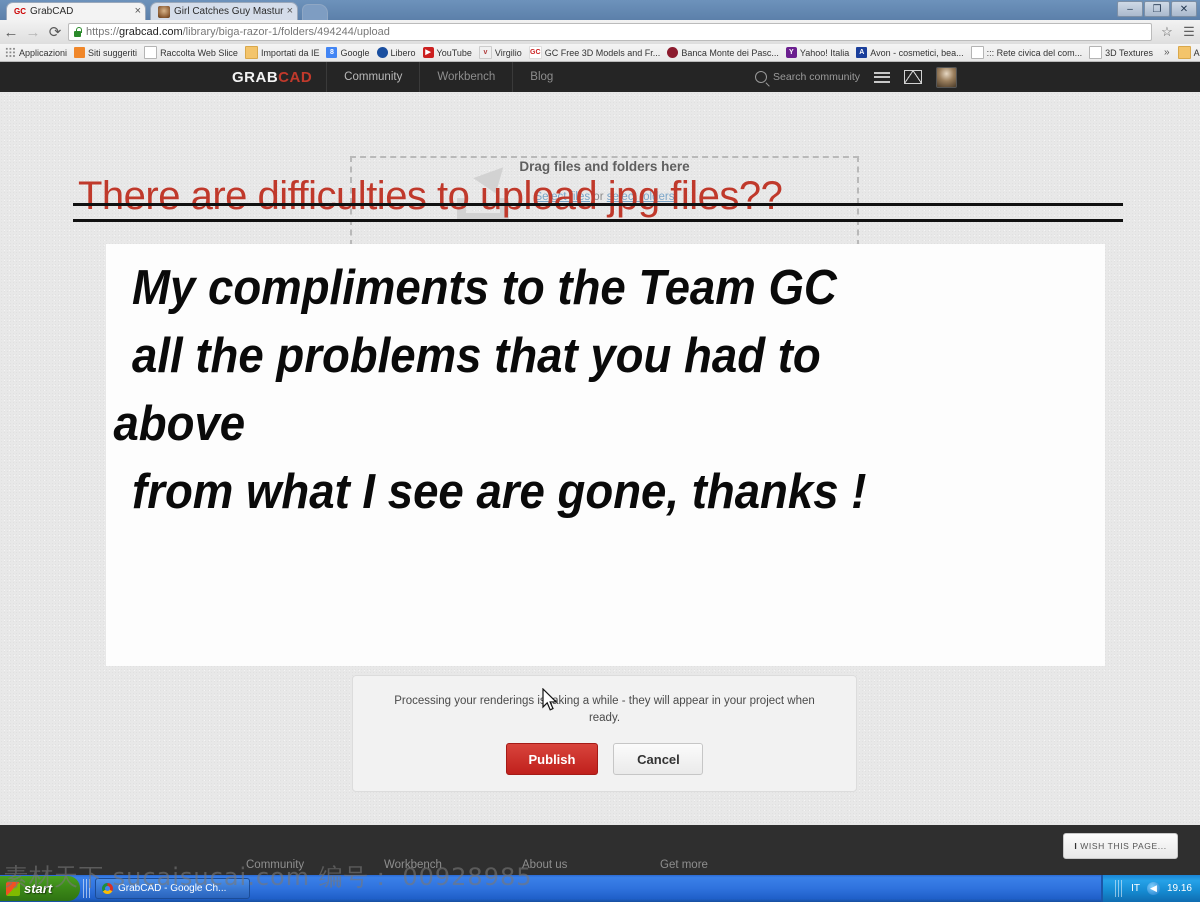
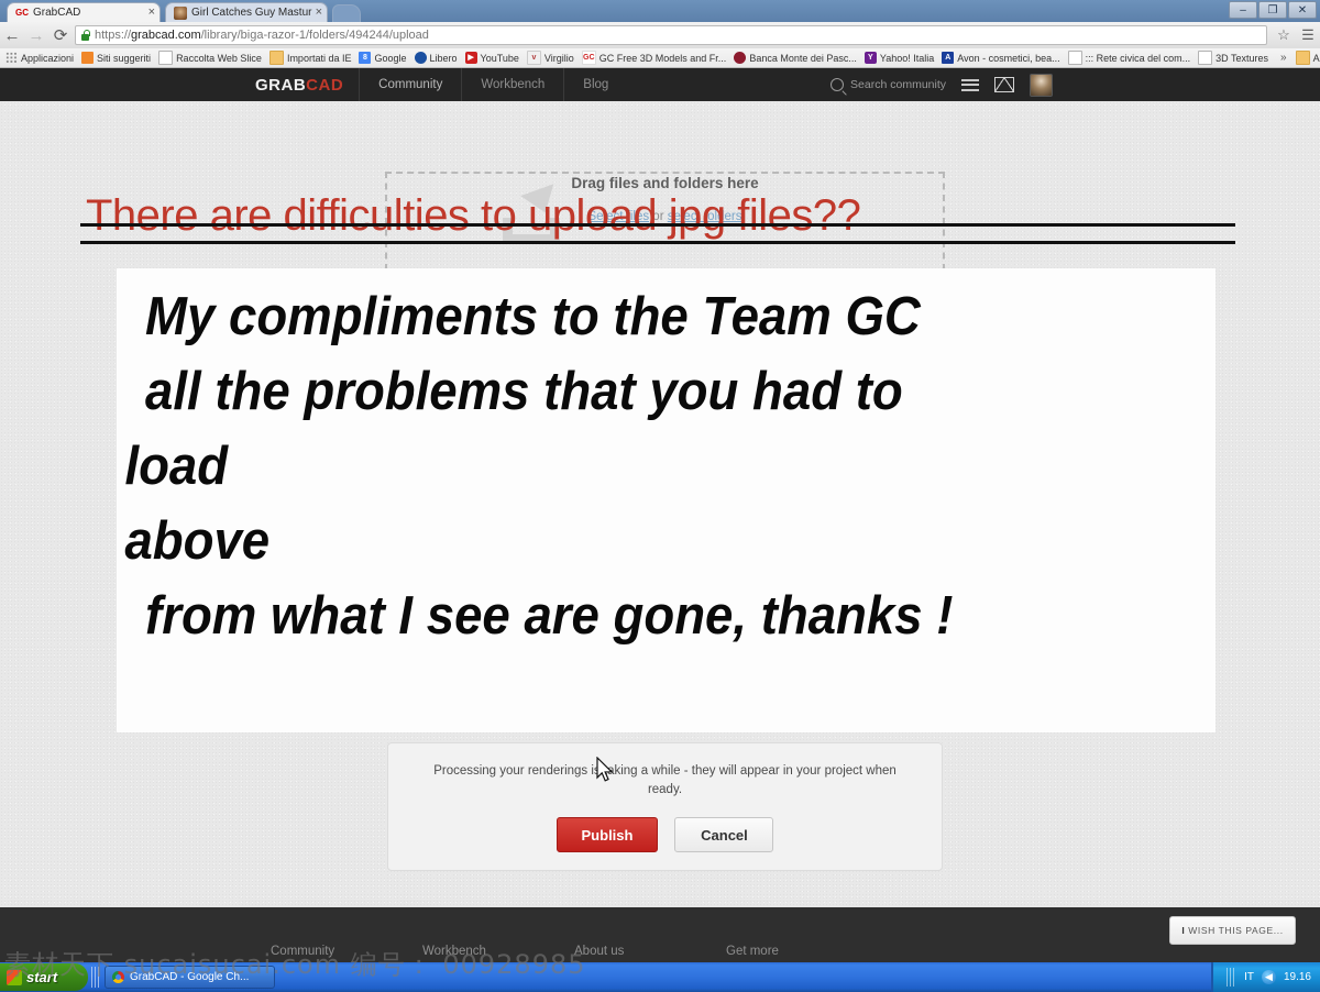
  GC
  GrabCAD
  ×
  Girl Catches Guy Mastur
  ×
  –
  ❐
  ✕
  ←
  →
  ⟳
  https://
  grabcad.com
  /library/biga-razor-1/folders/494244/upload
  ☆
  ☰
  Applicazioni
  Siti suggeriti
  Raccolta Web Slice
  Importati da IE
  Google
  Libero
  YouTube
  Virgilio
  GC Free 3D Models and Fr...
  Banca Monte dei Pasc...
  Yahoo! Italia
  Avon - cosmetici, bea...
  ::: Rete civica del com...
  3D Textures
  »
  GRABCAD
  Community
  Workbench
  Blog
  Search community
  Drag files and folders here
  Select files or select folders
  There are difficulties to upload jpg files??
  My compliments to the Team GC
  all the problems that you had to
+ load
  above
  from what I see are gone, thanks !
  Processing your renderings iking a while - they will appear in your project when ready.
  Publish
  Cancel
  Community
  Workbench
  About us
  Get more
  I
  WISH THIS PAGE...
  start
  GrabCAD - Google Ch...
  IT
  ◀
  19.16
  素材天下 sucaisucai.com 编号： 00928985
